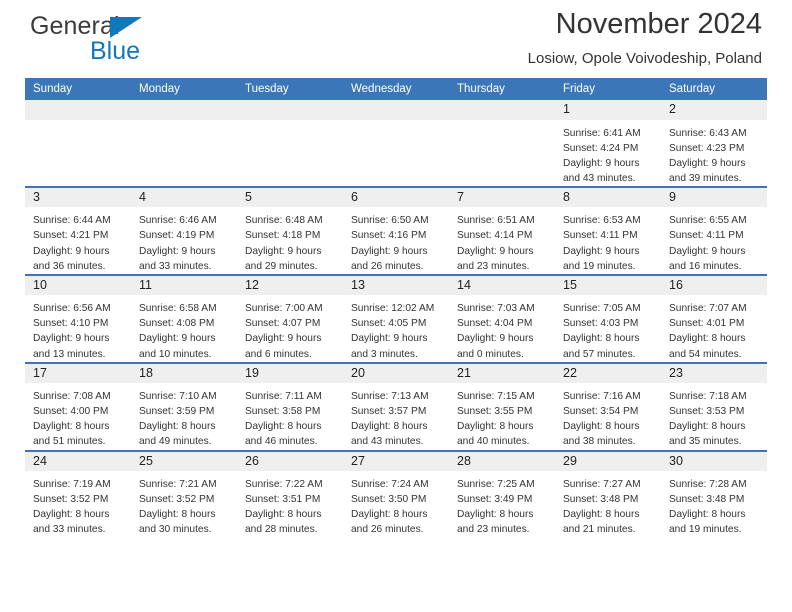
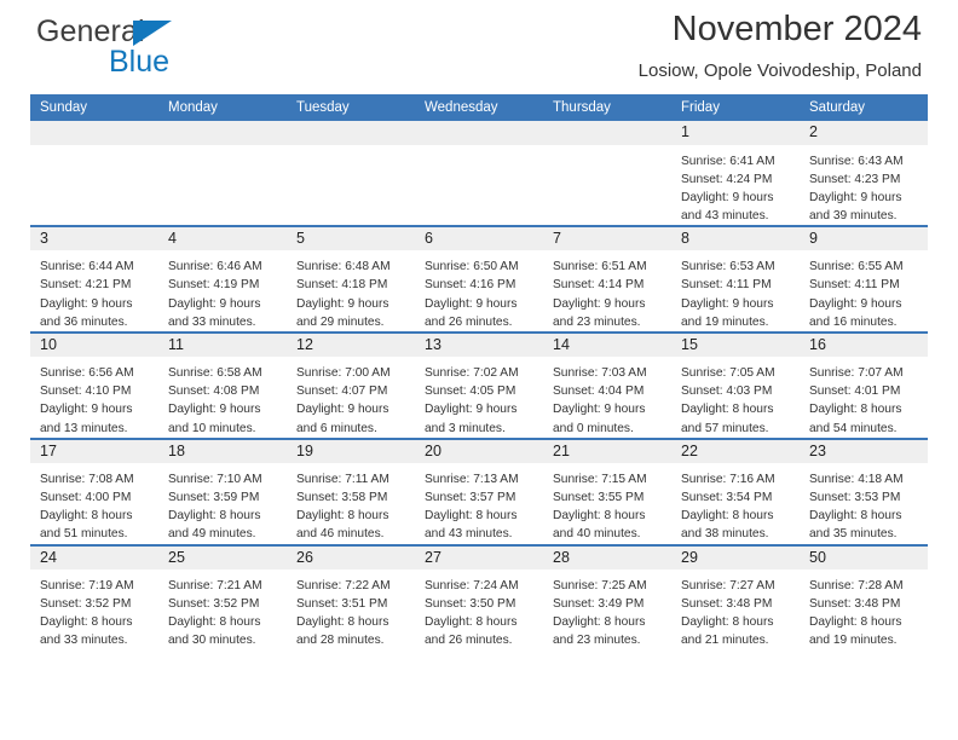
  General
  Blue
  November 2024
  Losiow, Opole Voivodeship, Poland
  Sunday	Monday	Tuesday	Wednesday	Thursday	Friday	Saturday
  					1Sunrise: 6:41 AMSunset: 4:24 PMDaylight: 9 hoursand 43 minutes.	2Sunrise: 6:43 AMSunset: 4:23 PMDaylight: 9 hoursand 39 minutes.
  3Sunrise: 6:44 AMSunset: 4:21 PMDaylight: 9 hoursand 36 minutes.	4Sunrise: 6:46 AMSunset: 4:19 PMDaylight: 9 hoursand 33 minutes.	5Sunrise: 6:48 AMSunset: 4:18 PMDaylight: 9 hoursand 29 minutes.	6Sunrise: 6:50 AMSunset: 4:16 PMDaylight: 9 hoursand 26 minutes.	7Sunrise: 6:51 AMSunset: 4:14 PMDaylight: 9 hoursand 23 minutes.	8Sunrise: 6:53 AMSunset: 4:11 PMDaylight: 9 hoursand 19 minutes.	9Sunrise: 6:55 AMSunset: 4:11 PMDaylight: 9 hoursand 16 minutes.
- 10Sunrise: 6:56 AMSunset: 4:10 PMDaylight: 9 hoursand 13 minutes.	11Sunrise: 6:58 AMSunset: 4:08 PMDaylight: 9 hoursand 10 minutes.	12Sunrise: 7:00 AMSunset: 4:07 PMDaylight: 9 hoursand 6 minutes.	13Sunrise: 12:02 AMSunset: 4:05 PMDaylight: 9 hoursand 3 minutes.	14Sunrise: 7:03 AMSunset: 4:04 PMDaylight: 9 hoursand 0 minutes.	15Sunrise: 7:05 AMSunset: 4:03 PMDaylight: 8 hoursand 57 minutes.	16Sunrise: 7:07 AMSunset: 4:01 PMDaylight: 8 hoursand 54 minutes.
+ 10Sunrise: 6:56 AMSunset: 4:10 PMDaylight: 9 hoursand 13 minutes.	11Sunrise: 6:58 AMSunset: 4:08 PMDaylight: 9 hoursand 10 minutes.	12Sunrise: 7:00 AMSunset: 4:07 PMDaylight: 9 hoursand 6 minutes.	13Sunrise: 7:02 AMSunset: 4:05 PMDaylight: 9 hoursand 3 minutes.	14Sunrise: 7:03 AMSunset: 4:04 PMDaylight: 9 hoursand 0 minutes.	15Sunrise: 7:05 AMSunset: 4:03 PMDaylight: 8 hoursand 57 minutes.	16Sunrise: 7:07 AMSunset: 4:01 PMDaylight: 8 hoursand 54 minutes.
- 17Sunrise: 7:08 AMSunset: 4:00 PMDaylight: 8 hoursand 51 minutes.	18Sunrise: 7:10 AMSunset: 3:59 PMDaylight: 8 hoursand 49 minutes.	19Sunrise: 7:11 AMSunset: 3:58 PMDaylight: 8 hoursand 46 minutes.	20Sunrise: 7:13 AMSunset: 3:57 PMDaylight: 8 hoursand 43 minutes.	21Sunrise: 7:15 AMSunset: 3:55 PMDaylight: 8 hoursand 40 minutes.	22Sunrise: 7:16 AMSunset: 3:54 PMDaylight: 8 hoursand 38 minutes.	23Sunrise: 7:18 AMSunset: 3:53 PMDaylight: 8 hoursand 35 minutes.
+ 17Sunrise: 7:08 AMSunset: 4:00 PMDaylight: 8 hoursand 51 minutes.	18Sunrise: 7:10 AMSunset: 3:59 PMDaylight: 8 hoursand 49 minutes.	19Sunrise: 7:11 AMSunset: 3:58 PMDaylight: 8 hoursand 46 minutes.	20Sunrise: 7:13 AMSunset: 3:57 PMDaylight: 8 hoursand 43 minutes.	21Sunrise: 7:15 AMSunset: 3:55 PMDaylight: 8 hoursand 40 minutes.	22Sunrise: 7:16 AMSunset: 3:54 PMDaylight: 8 hoursand 38 minutes.	23Sunrise: 4:18 AMSunset: 3:53 PMDaylight: 8 hoursand 35 minutes.
- 24Sunrise: 7:19 AMSunset: 3:52 PMDaylight: 8 hoursand 33 minutes.	25Sunrise: 7:21 AMSunset: 3:52 PMDaylight: 8 hoursand 30 minutes.	26Sunrise: 7:22 AMSunset: 3:51 PMDaylight: 8 hoursand 28 minutes.	27Sunrise: 7:24 AMSunset: 3:50 PMDaylight: 8 hoursand 26 minutes.	28Sunrise: 7:25 AMSunset: 3:49 PMDaylight: 8 hoursand 23 minutes.	29Sunrise: 7:27 AMSunset: 3:48 PMDaylight: 8 hoursand 21 minutes.	30Sunrise: 7:28 AMSunset: 3:48 PMDaylight: 8 hoursand 19 minutes.
+ 24Sunrise: 7:19 AMSunset: 3:52 PMDaylight: 8 hoursand 33 minutes.	25Sunrise: 7:21 AMSunset: 3:52 PMDaylight: 8 hoursand 30 minutes.	26Sunrise: 7:22 AMSunset: 3:51 PMDaylight: 8 hoursand 28 minutes.	27Sunrise: 7:24 AMSunset: 3:50 PMDaylight: 8 hoursand 26 minutes.	28Sunrise: 7:25 AMSunset: 3:49 PMDaylight: 8 hoursand 23 minutes.	29Sunrise: 7:27 AMSunset: 3:48 PMDaylight: 8 hoursand 21 minutes.	50Sunrise: 7:28 AMSunset: 3:48 PMDaylight: 8 hoursand 19 minutes.
